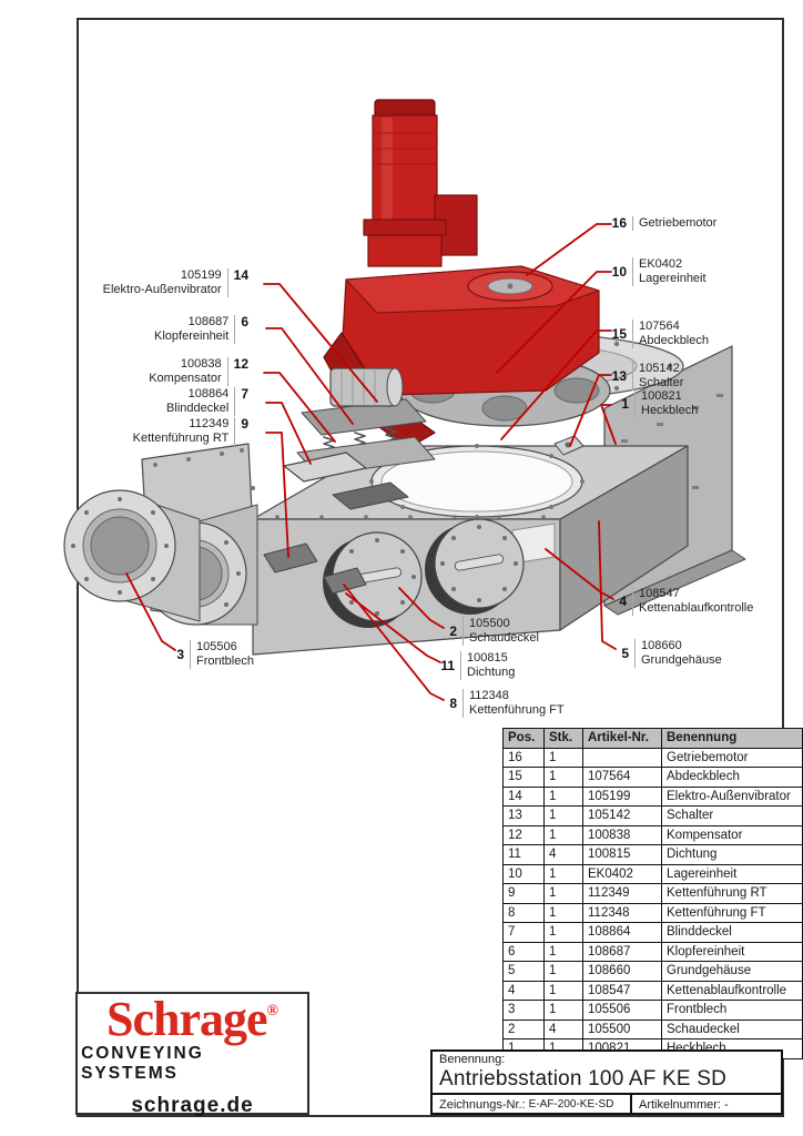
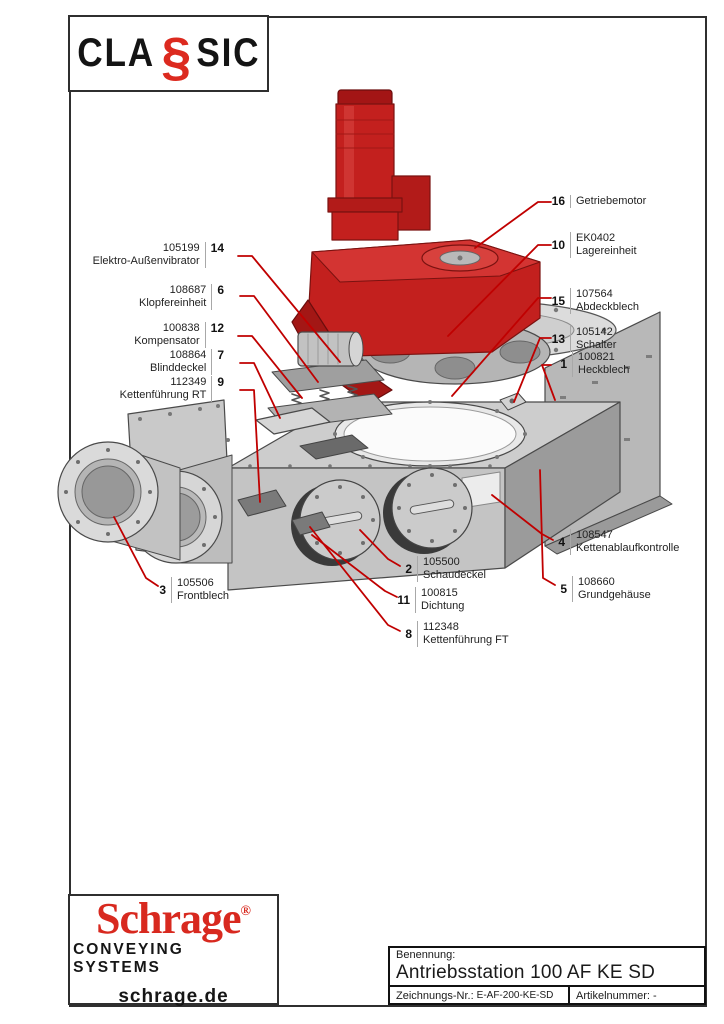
+ CLA
+ §
+ SIC
  16
  Getriebemotor
  10
  EK0402
  Lagereinheit
  15
  107564
  Abdeckblech
  13
  105142
  Schalter
  1
  100821
  Heckblech
  105199
  Elektro-Außenvibrator
  14
  108687
  Klopfereinheit
  6
  100838
  Kompensator
  12
  108864
  Blinddeckel
  7
  112349
  Kettenführung RT
  9
  3
  105506
  Frontblech
  2
  105500
  Schaudeckel
  11
  100815
  Dichtung
  8
  112348
  Kettenführung FT
  4
  108547
  Kettenablaufkontrolle
  5
  108660
  Grundgehäuse
- Pos.	Stk.	Artikel-Nr.	Benennung
- 16	1		Getriebemotor
- 15	1	107564	Abdeckblech
- 14	1	105199	Elektro-Außenvibrator
- 13	1	105142	Schalter
- 12	1	100838	Kompensator
- 11	4	100815	Dichtung
- 10	1	EK0402	Lagereinheit
- 9	1	112349	Kettenführung RT
- 8	1	112348	Kettenführung FT
- 7	1	108864	Blinddeckel
- 6	1	108687	Klopfereinheit
- 5	1	108660	Grundgehäuse
- 4	1	108547	Kettenablaufkontrolle
- 3	1	105506	Frontblech
- 2	4	105500	Schaudeckel
  Benennung:
  Antriebsstation 100 AF KE SD
  Zeichnungs-Nr.:
  E-AF-200-KE-SD
  Artikelnummer:
  -
  Schrage®
  CONVEYING SYSTEMS
  schrage.de
